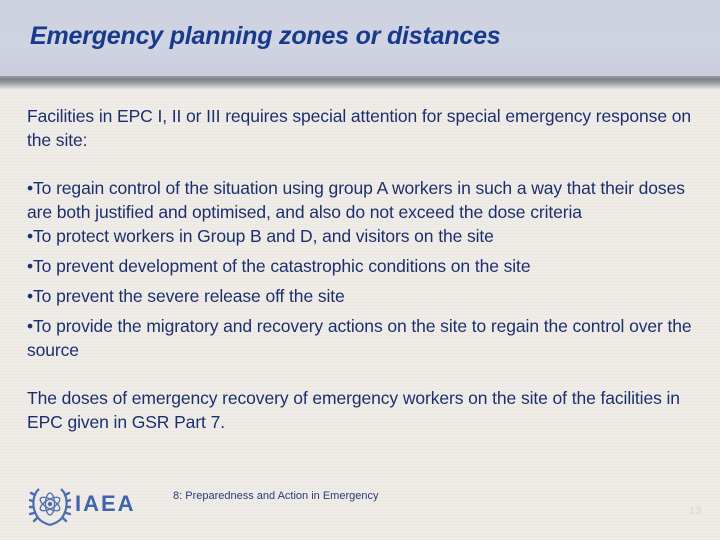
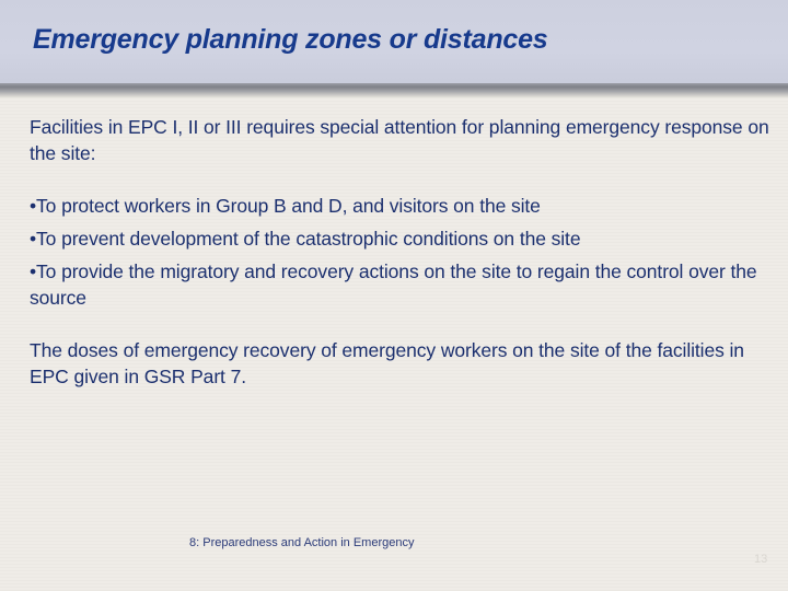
  Emergency planning zones or distances
- Facilities in EPC I, II or III requires special attention for special emergency response on the site:
+ Facilities in EPC I, II or III requires special attention for planning emergency response on the site:
- •To regain control of the situation using group A workers in such a way that their doses are both justified and optimised, and also do not exceed the dose criteria
  •To protect workers in Group B and D, and visitors on the site
  •To prevent development of the catastrophic conditions on the site
- •To prevent the severe release off the site
  •To provide the migratory and recovery actions on the site to regain the control over the source
  The doses of emergency recovery of emergency workers on the site of the facilities in EPC given in GSR Part 7.
- IAEA
  8: Preparedness and Action in Emergency
